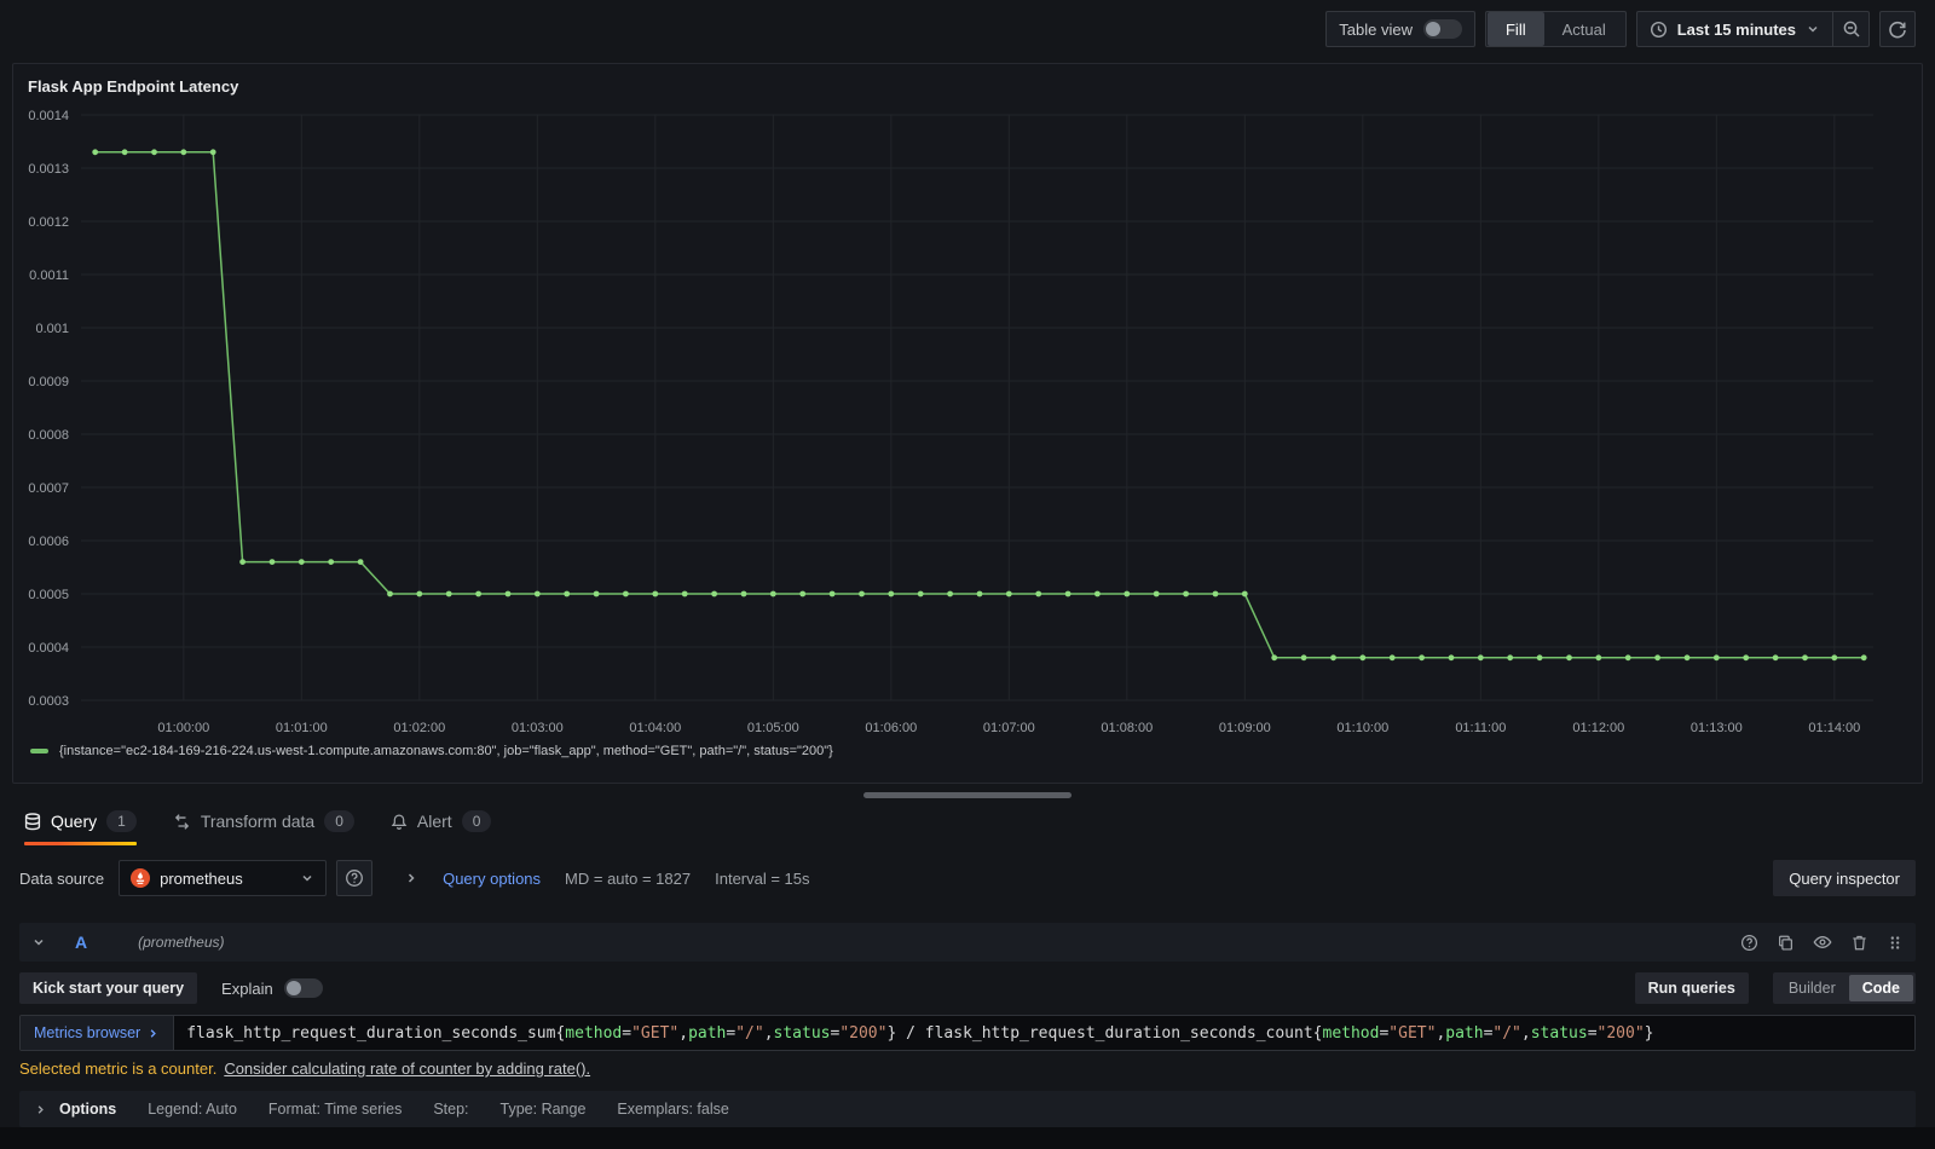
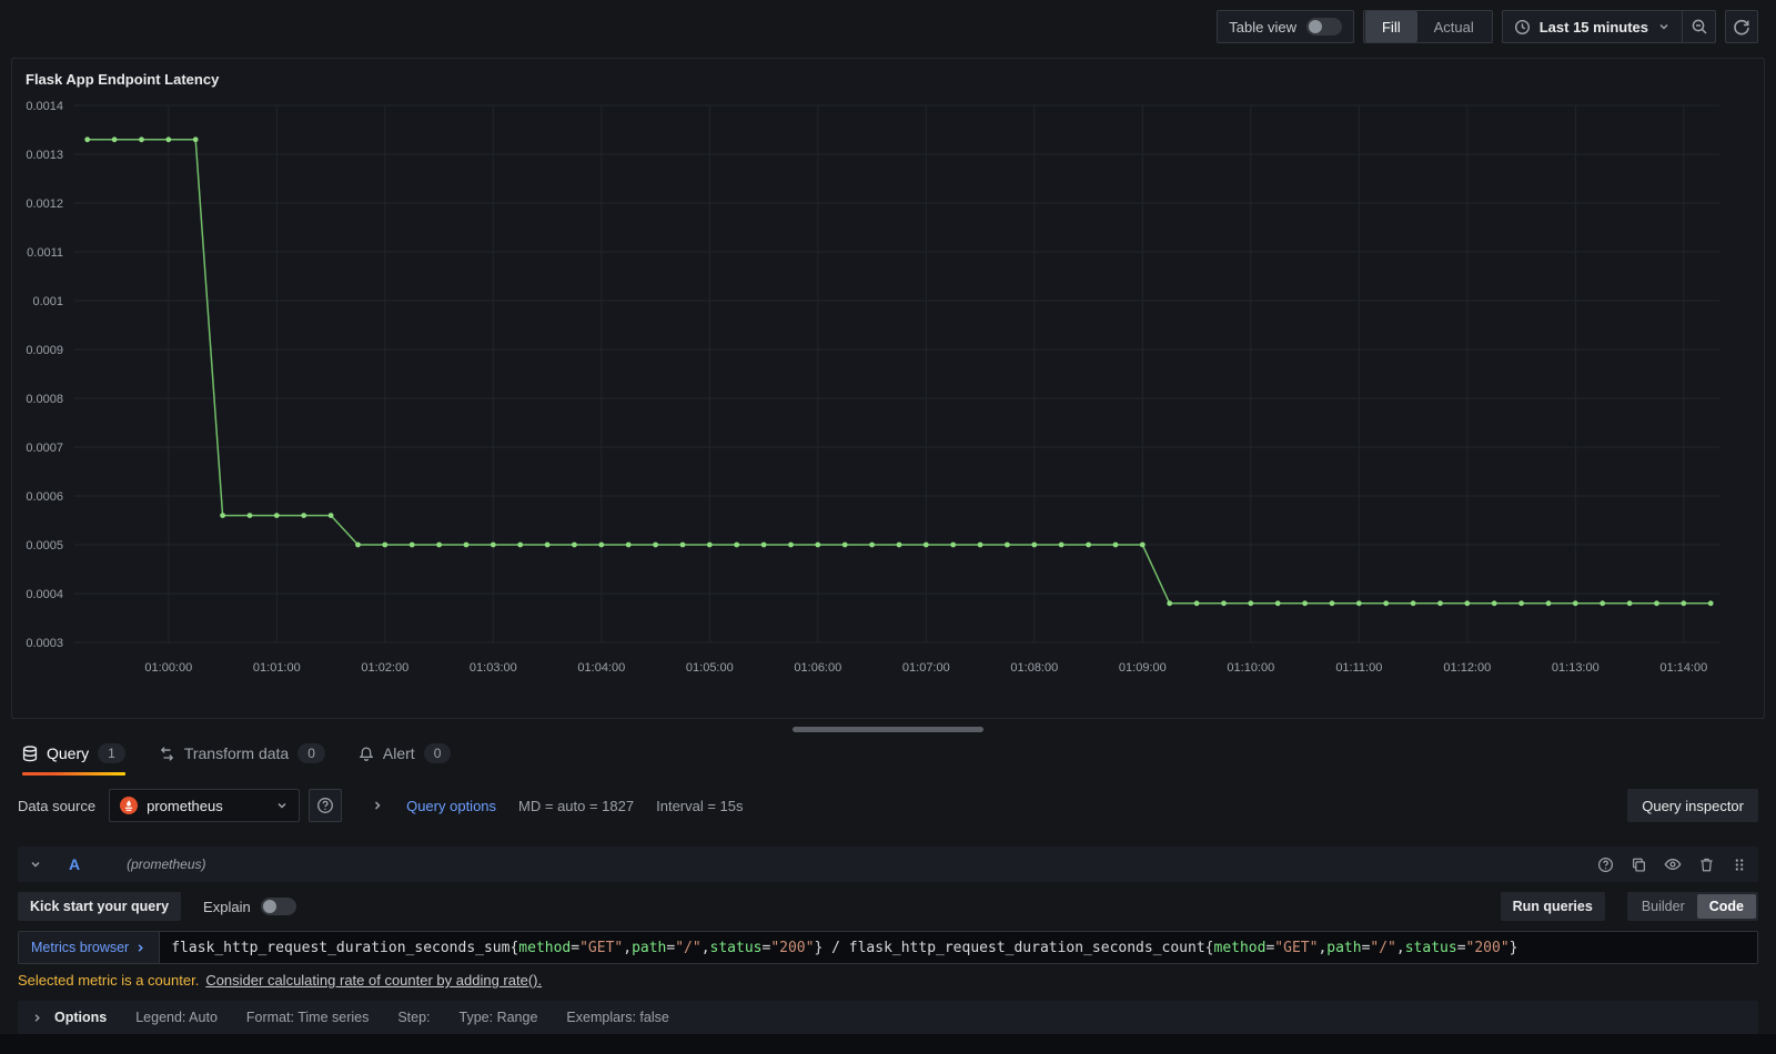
  Table view
  Fill
  Actual
  Last 15 minutes
  Flask App Endpoint Latency
  01:00:00
  01:01:00
  01:02:00
  01:03:00
  01:04:00
  01:05:00
  01:06:00
  01:07:00
  01:08:00
  01:09:00
  01:10:00
  01:11:00
  01:12:00
  01:13:00
  01:14:00
  0.0014
  0.0013
  0.0012
  0.0011
  0.001
  0.0009
  0.0008
  0.0007
  0.0006
  0.0005
  0.0004
  0.0003
- {instance="ec2-184-169-216-224.us-west-1.compute.amazonaws.com:80", job="flask_app", method="GET", path="/", status="200"}
  Query
  1
  Transform data
  0
  Alert
  0
  Data source
  prometheus
  Query options
  MD = auto = 1827
  Interval = 15s
  Query inspector
  A
  (prometheus)
  Kick start your query
  Explain
  Run queries
  Builder
  Code
  Metrics browser
  flask_http_request_duration_seconds_sum
  {
  method
  =
  "GET"
  ,
  path
  =
  "/"
  ,
  status
  =
  "200"
  } /
  flask_http_request_duration_seconds_count
  {
  method
  =
  "GET"
  ,
  path
  =
  "/"
  ,
  status
  =
  "200"
  }
  Selected metric is a counter.
  Consider calculating rate of counter by adding rate().
  Options
  Legend: Auto
  Format: Time series
  Step:
  Type: Range
  Exemplars: false
